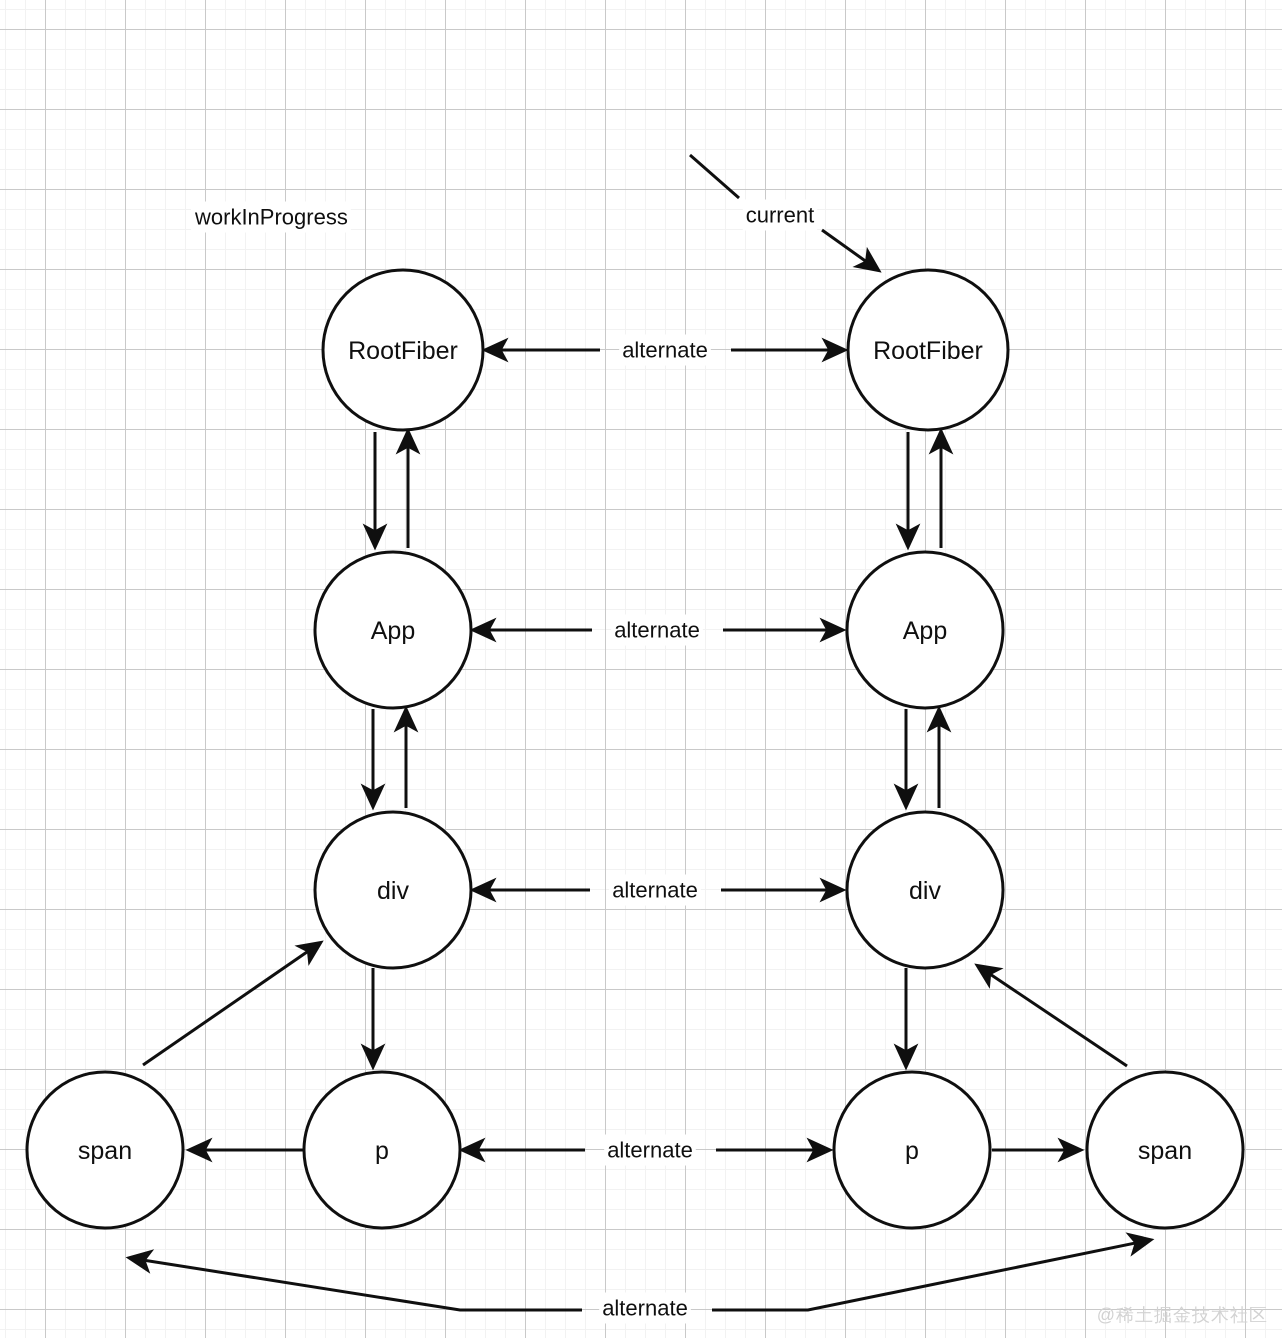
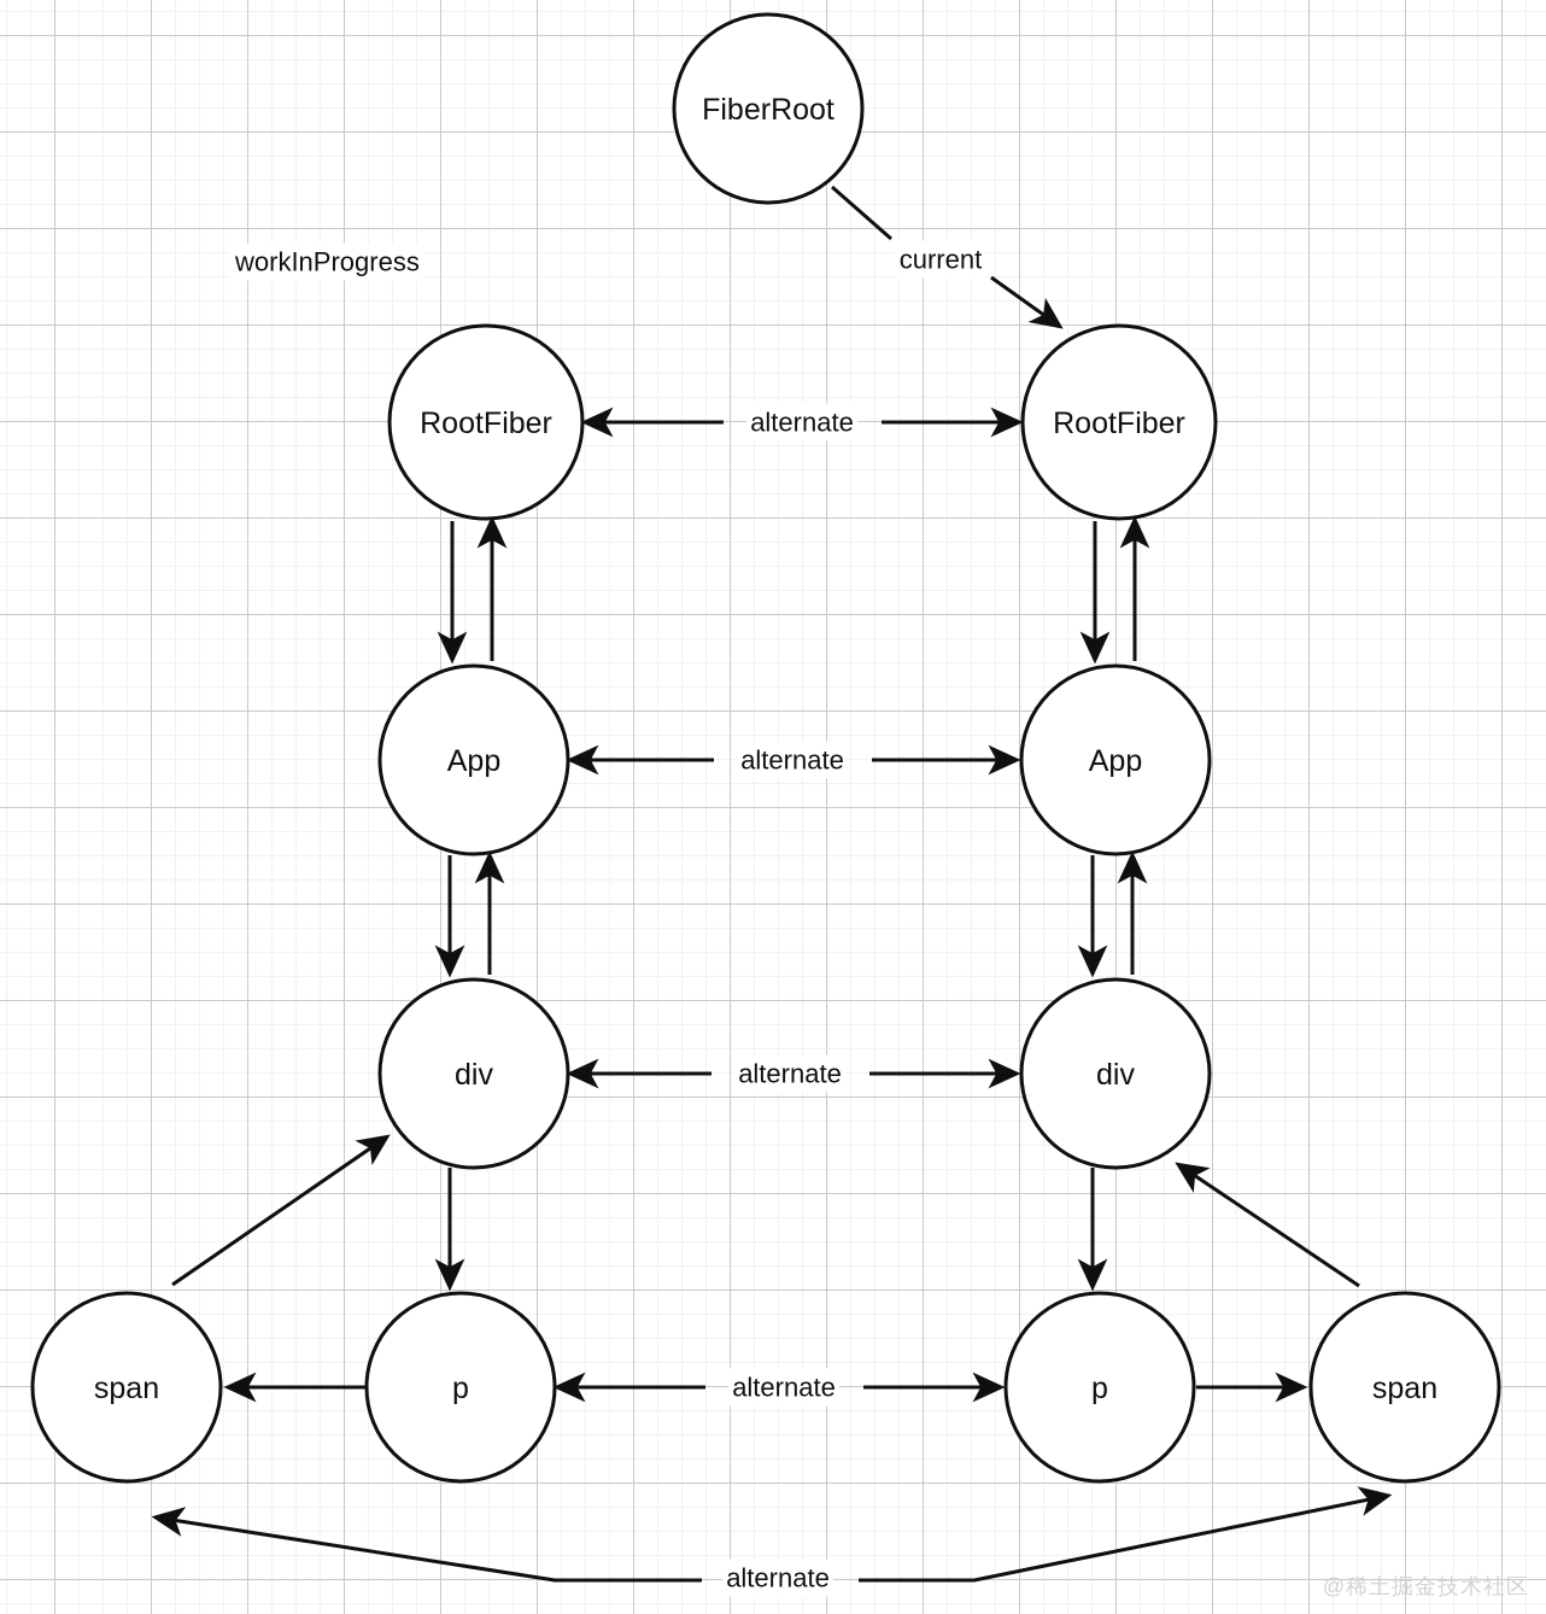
  current
  alternate
  alternate
  alternate
  alternate
  alternate
+ FiberRoot
  RootFiber
  RootFiber
  App
  App
  div
  div
  span
  p
  p
  span
  workInProgress
  @稀土掘金技术社区
